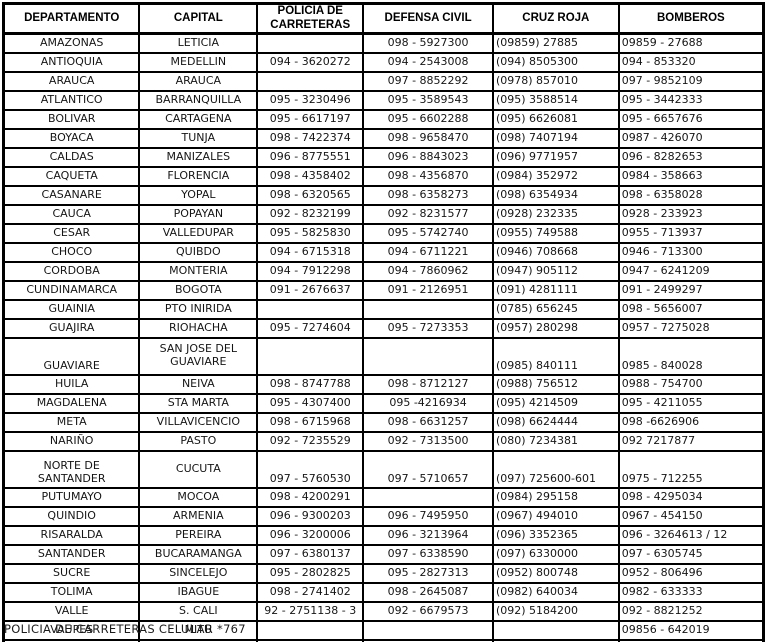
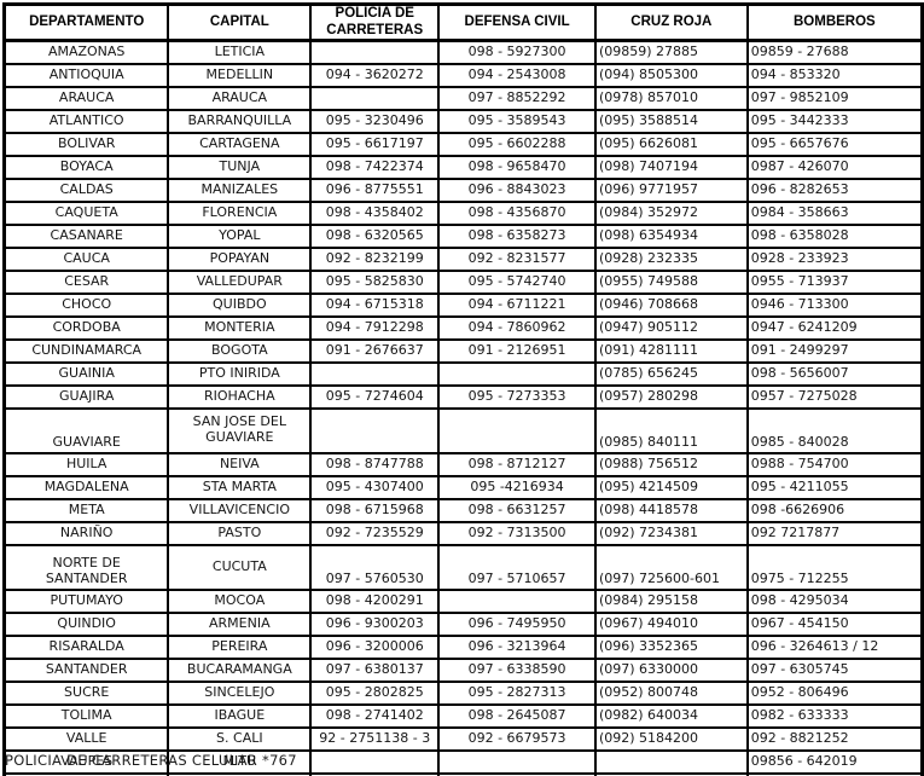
  DEPARTAMENTO	CAPITAL	POLICIA DE CARRETERAS	DEFENSA CIVIL	CRUZ ROJA	BOMBEROS
  AMAZONAS	LETICIA		098 - 5927300	(09859) 27885	09859 - 27688
  ANTIOQUIA	MEDELLIN	094 - 3620272	094 - 2543008	(094) 8505300	094 - 853320
  ARAUCA	ARAUCA		097 - 8852292	(0978) 857010	097 - 9852109
  ATLANTICO	BARRANQUILLA	095 - 3230496	095 - 3589543	(095) 3588514	095 - 3442333
  BOLIVAR	CARTAGENA	095 - 6617197	095 - 6602288	(095) 6626081	095 - 6657676
  BOYACA	TUNJA	098 - 7422374	098 - 9658470	(098) 7407194	0987 - 426070
  CALDAS	MANIZALES	096 - 8775551	096 - 8843023	(096) 9771957	096 - 8282653
  CAQUETA	FLORENCIA	098 - 4358402	098 - 4356870	(0984) 352972	0984 - 358663
  CASANARE	YOPAL	098 - 6320565	098 - 6358273	(098) 6354934	098 - 6358028
  CAUCA	POPAYAN	092 - 8232199	092 - 8231577	(0928) 232335	0928 - 233923
  CESAR	VALLEDUPAR	095 - 5825830	095 - 5742740	(0955) 749588	0955 - 713937
  CHOCO	QUIBDO	094 - 6715318	094 - 6711221	(0946) 708668	0946 - 713300
  CORDOBA	MONTERIA	094 - 7912298	094 - 7860962	(0947) 905112	0947 - 6241209
  CUNDINAMARCA	BOGOTA	091 - 2676637	091 - 2126951	(091) 4281111	091 - 2499297
  GUAINIA	PTO INIRIDA			(0785) 656245	098 - 5656007
  GUAJIRA	RIOHACHA	095 - 7274604	095 - 7273353	(0957) 280298	0957 - 7275028
  GUAVIARE	SAN JOSE DEL GUAVIARE			(0985) 840111	0985 - 840028
  HUILA	NEIVA	098 - 8747788	098 - 8712127	(0988) 756512	0988 - 754700
  MAGDALENA	STA MARTA	095 - 4307400	095 -4216934	(095) 4214509	095 - 4211055
- META	VILLAVICENCIO	098 - 6715968	098 - 6631257	(098) 6624444	098 -6626906
+ META	VILLAVICENCIO	098 - 6715968	098 - 6631257	(098) 4418578	098 -6626906
- NARIÑO	PASTO	092 - 7235529	092 - 7313500	(080) 7234381	092 7217877
+ NARIÑO	PASTO	092 - 7235529	092 - 7313500	(092) 7234381	092 7217877
  NORTE DE SANTANDER	CUCUTA	097 - 5760530	097 - 5710657	(097) 725600-601	0975 - 712255
  PUTUMAYO	MOCOA	098 - 4200291		(0984) 295158	098 - 4295034
  QUINDIO	ARMENIA	096 - 9300203	096 - 7495950	(0967) 494010	0967 - 454150
  RISARALDA	PEREIRA	096 - 3200006	096 - 3213964	(096) 3352365	096 - 3264613 / 12
  SANTANDER	BUCARAMANGA	097 - 6380137	097 - 6338590	(097) 6330000	097 - 6305745
  SUCRE	SINCELEJO	095 - 2802825	095 - 2827313	(0952) 800748	0952 - 806496
  TOLIMA	IBAGUE	098 - 2741402	098 - 2645087	(0982) 640034	0982 - 633333
  VALLE	S. CALI	92 - 2751138 - 3	092 - 6679573	(092) 5184200	092 - 8821252
  VAUPES	MITU				09856 - 642019
  POLICIA DE CARRETERAS CELULAR *767
